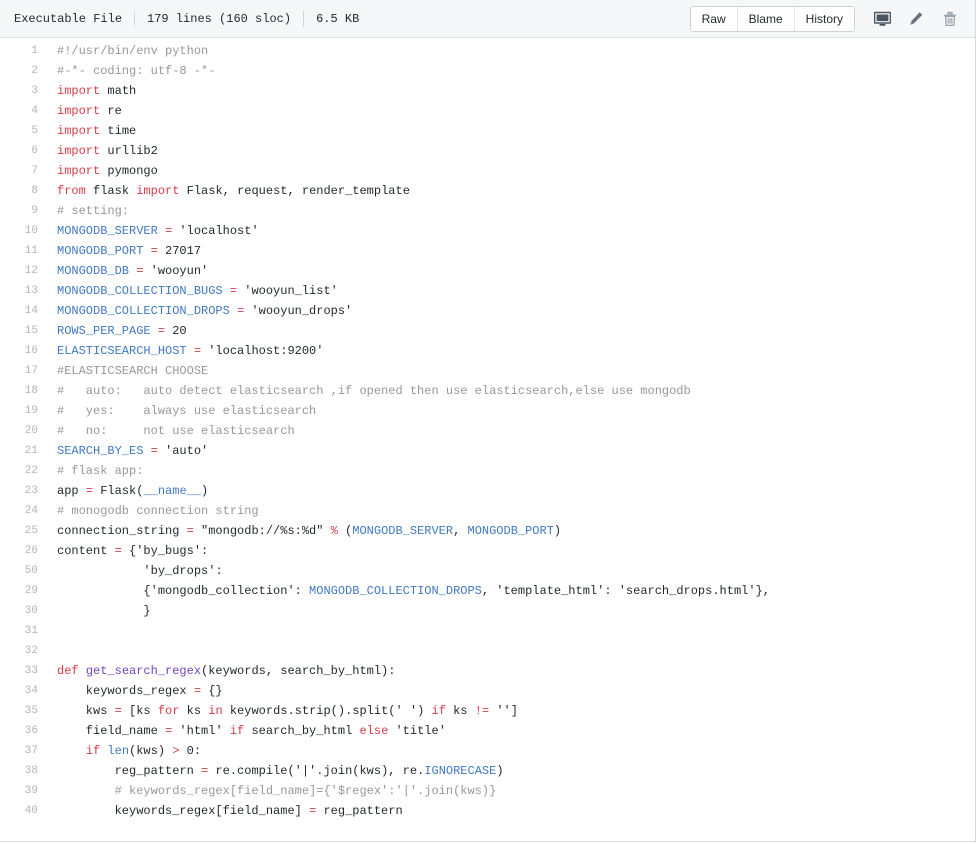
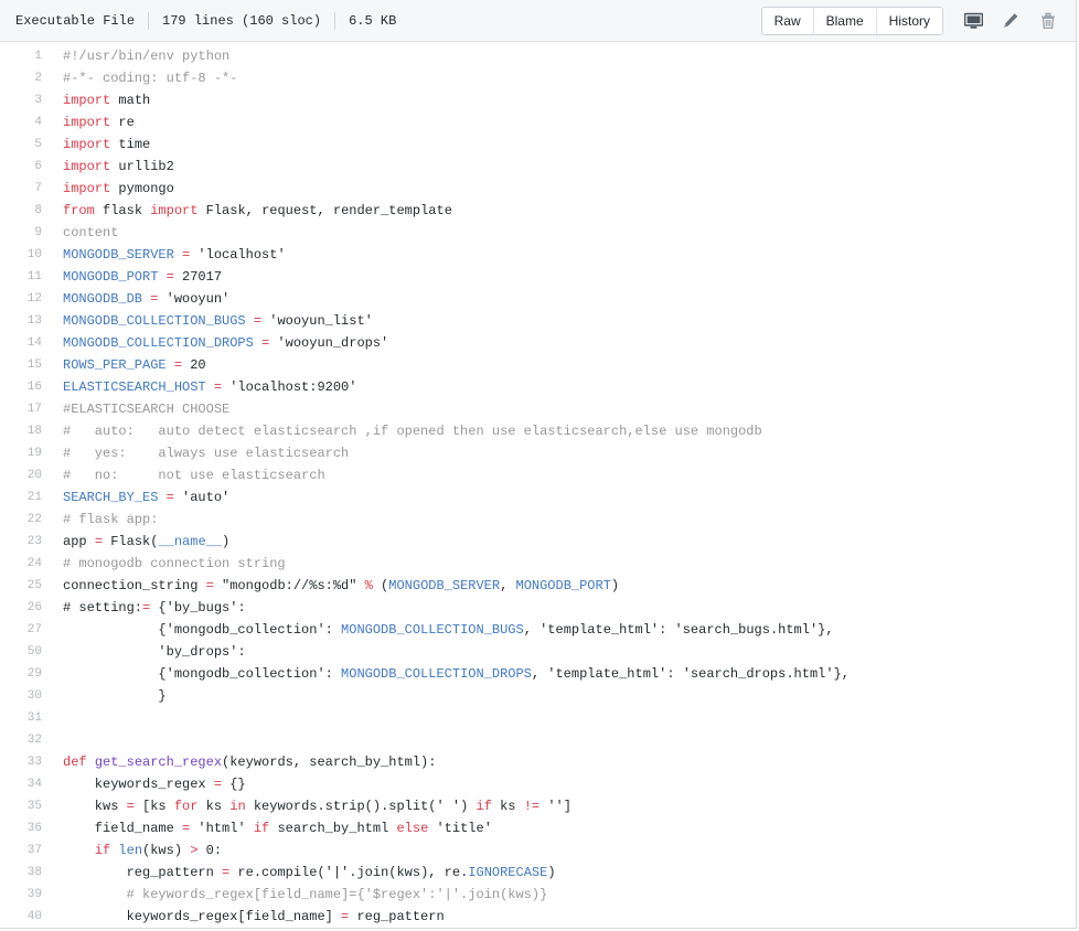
  Executable File
  179 lines (160 sloc)
  6.5 KB
  Raw
  Blame
  History
  1
  #!/usr/bin/env python
  2
  #-*- coding: utf-8 -*-
  3
  import math
  4
  import re
  5
  import time
  6
  import urllib2
  7
  import pymongo
  8
  from flask import Flask, request, render_template
  9
- # setting:
+ content
  10
  MONGODB_SERVER = 'localhost'
  11
  MONGODB_PORT = 27017
  12
  MONGODB_DB = 'wooyun'
  13
  MONGODB_COLLECTION_BUGS = 'wooyun_list'
  14
  MONGODB_COLLECTION_DROPS = 'wooyun_drops'
  15
  ROWS_PER_PAGE = 20
  16
  ELASTICSEARCH_HOST = 'localhost:9200'
  17
  #ELASTICSEARCH CHOOSE
  18
  # auto: auto detect elasticsearch ,if opened then use elasticsearch,else use mongodb
  19
  # yes: always use elasticsearch
  20
  # no: not use elasticsearch
  21
  SEARCH_BY_ES = 'auto'
  22
  # flask app:
  23
  app = Flask(__name__)
  24
  # monogodb connection string
  25
  connection_string = "mongodb://%s:%d" % (MONGODB_SERVER, MONGODB_PORT)
  26
- content = {'by_bugs':
+ # setting:= {'by_bugs':
+ 27
+ {'mongodb_collection': MONGODB_COLLECTION_BUGS, 'template_html': 'search_bugs.html'},
  50
  'by_drops':
  29
  {'mongodb_collection': MONGODB_COLLECTION_DROPS, 'template_html': 'search_drops.html'},
  30
  }
  31
  32
  33
  def get_search_regex(keywords, search_by_html):
  34
  keywords_regex = {}
  35
  kws = [ks for ks in keywords.strip().split(' ') if ks != '']
  36
  field_name = 'html' if search_by_html else 'title'
  37
  if len(kws) > 0:
  38
  reg_pattern = re.compile('|'.join(kws), re.IGNORECASE)
  39
  # keywords_regex[field_name]={'$regex':'|'.join(kws)}
  40
  keywords_regex[field_name] = reg_pattern
